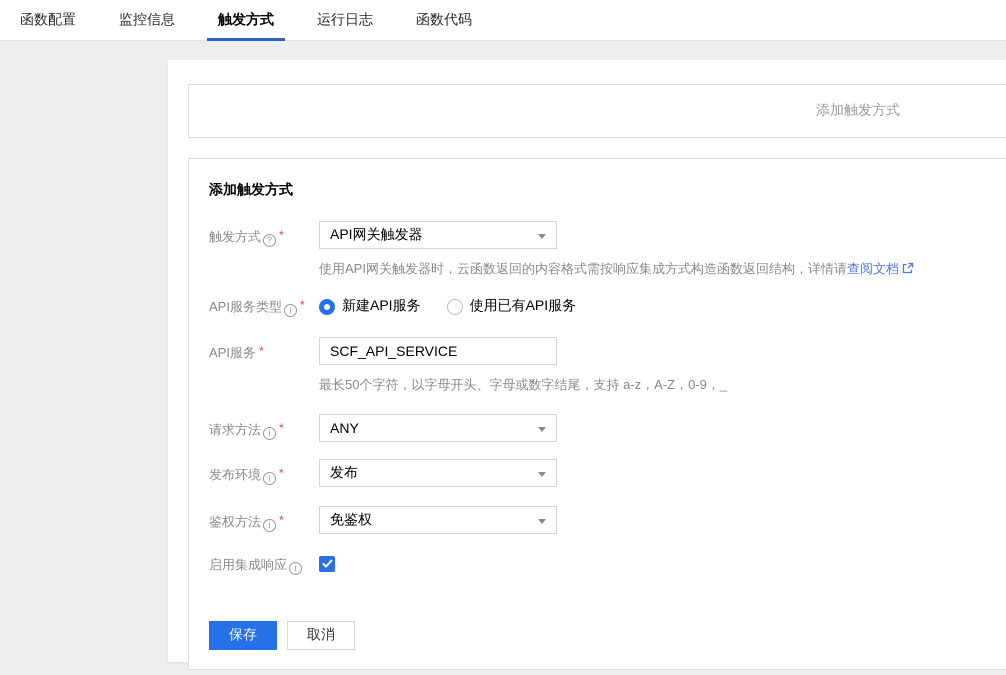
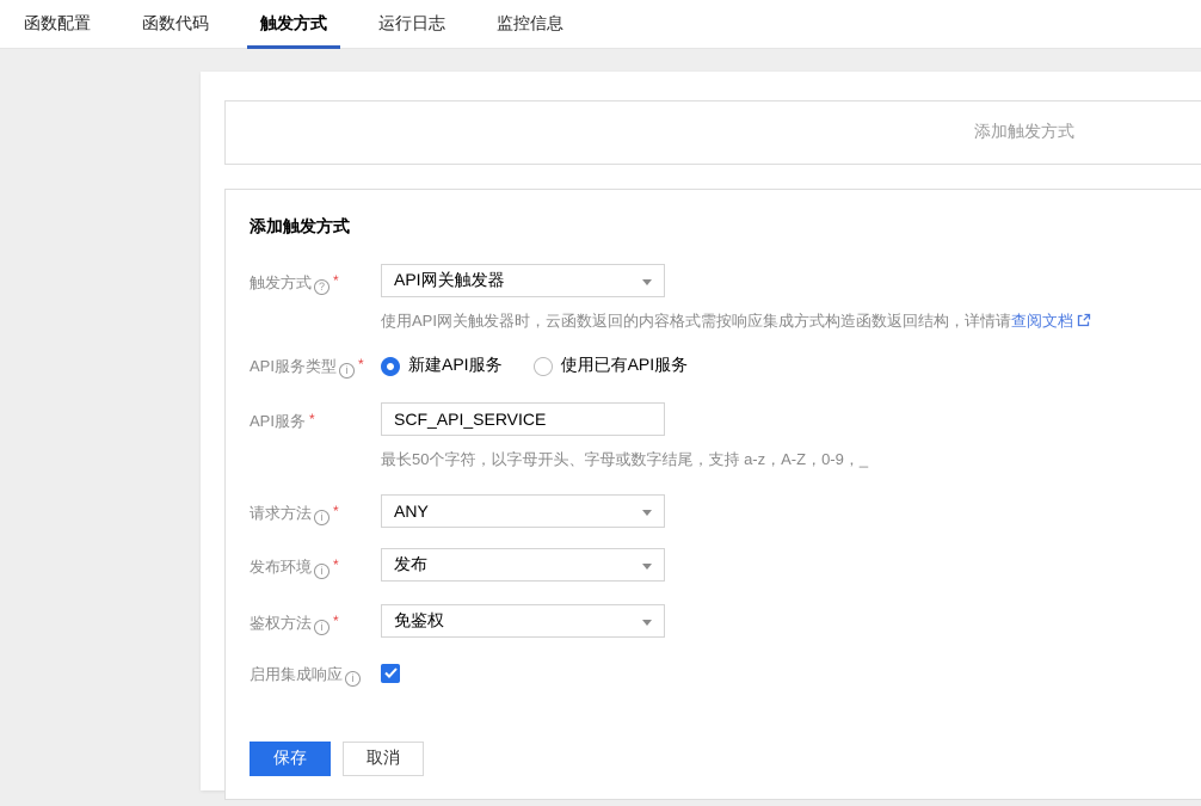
  函数配置
- 监控信息
+ 函数代码
  触发方式
  运行日志
- 函数代码
+ 监控信息
  添加触发方式
  添加触发方式
  触发方式 ?*
  API网关触发器
  使用API网关触发器时，云函数返回的内容格式需按响应集成方式构造函数返回结构，详情请查阅文档
  API服务类型 i*
  新建API服务
  使用已有API服务
  API服务 *
  SCF_API_SERVICE
  最长50个字符，以字母开头、字母或数字结尾，支持 a-z，A-Z，0-9，_
  请求方法 i*
  ANY
  发布环境 i*
  发布
  鉴权方法 i*
  免鉴权
  启用集成响应 i
  保存
  取消
